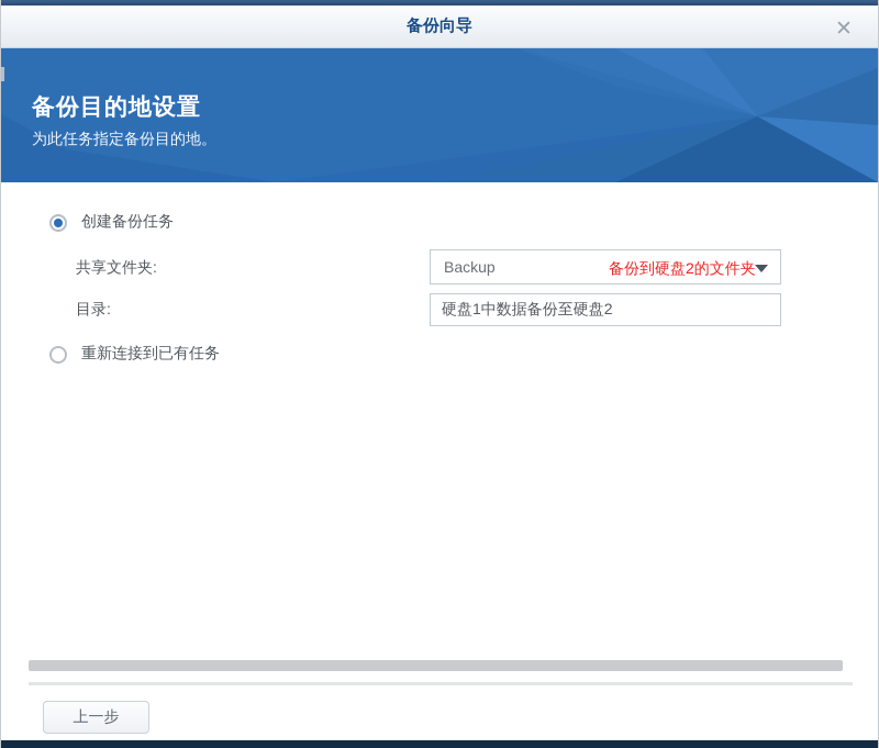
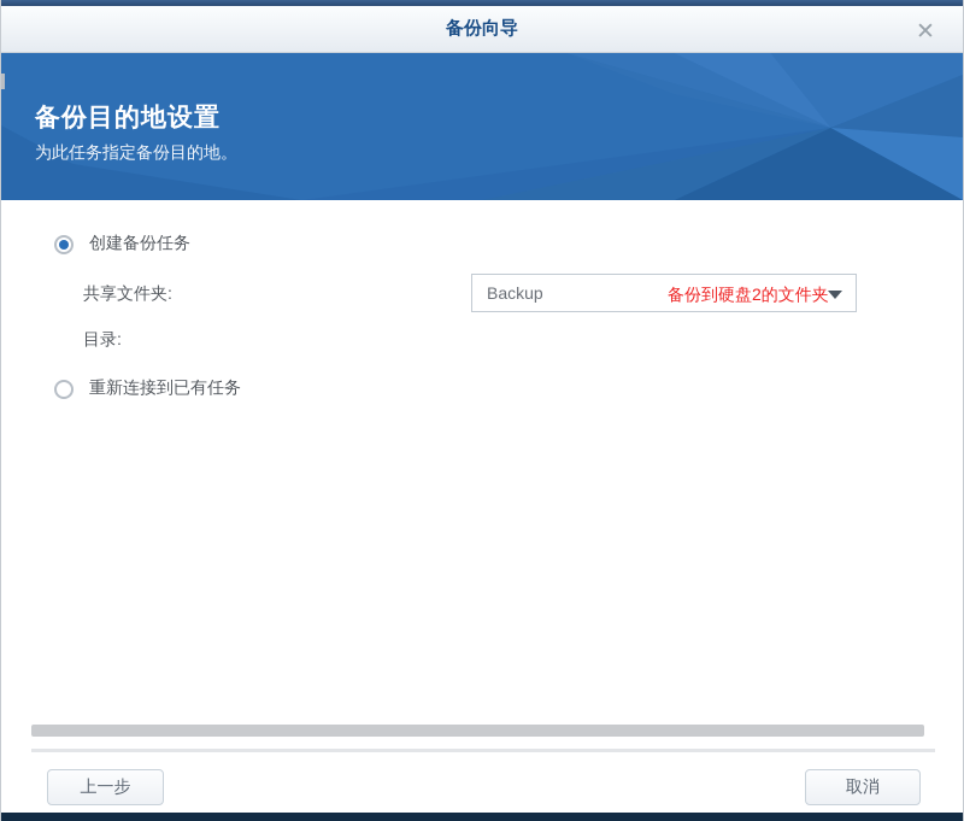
  备份向导
  ✕
  备份目的地设置
  为此任务指定备份目的地。
  创建备份任务
  共享文件夹:
  Backup
  备份到硬盘2的文件夹
  目录:
- 硬盘1中数据备份至硬盘2
  重新连接到已有任务
  上一步
+ 取消
